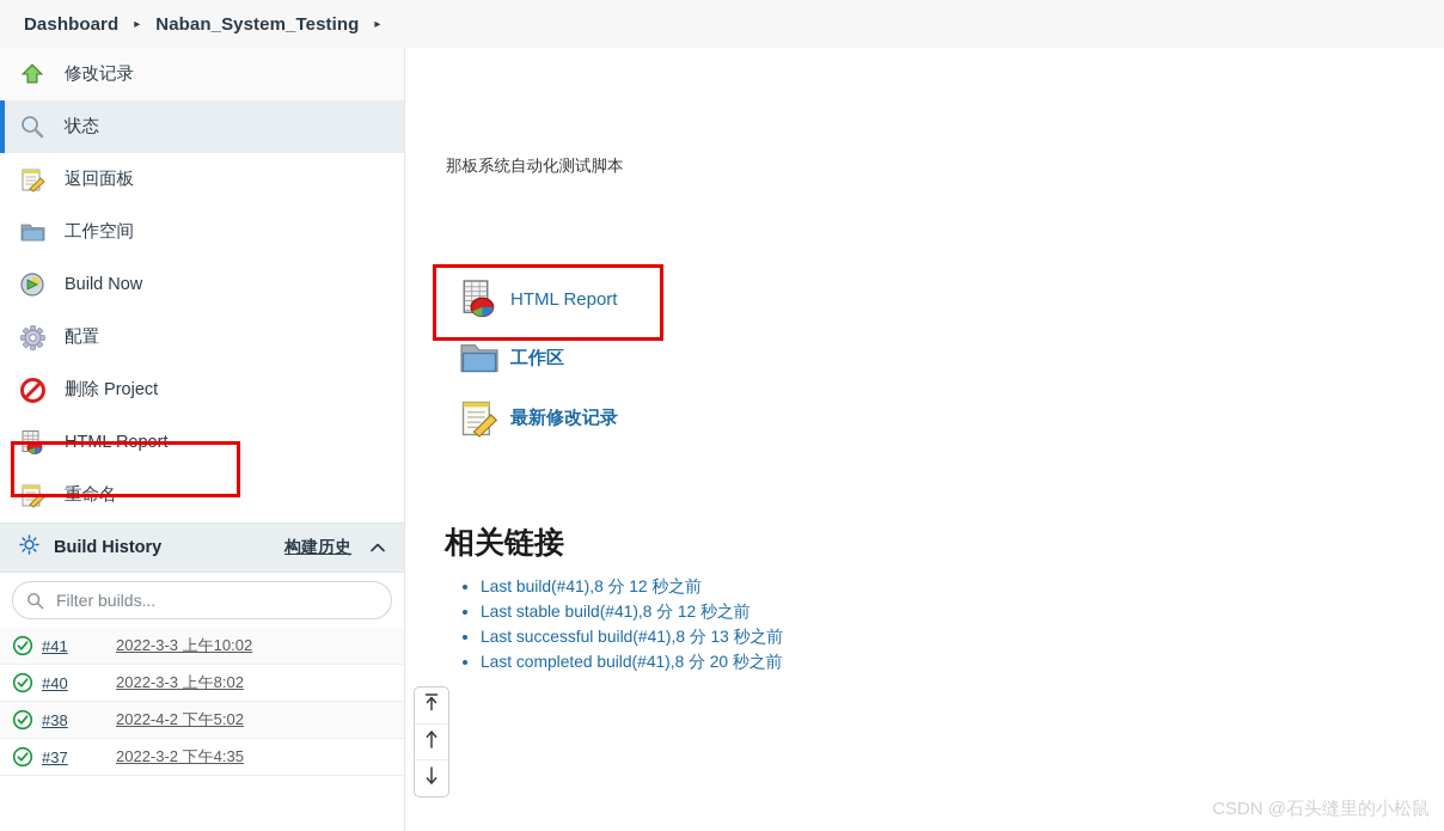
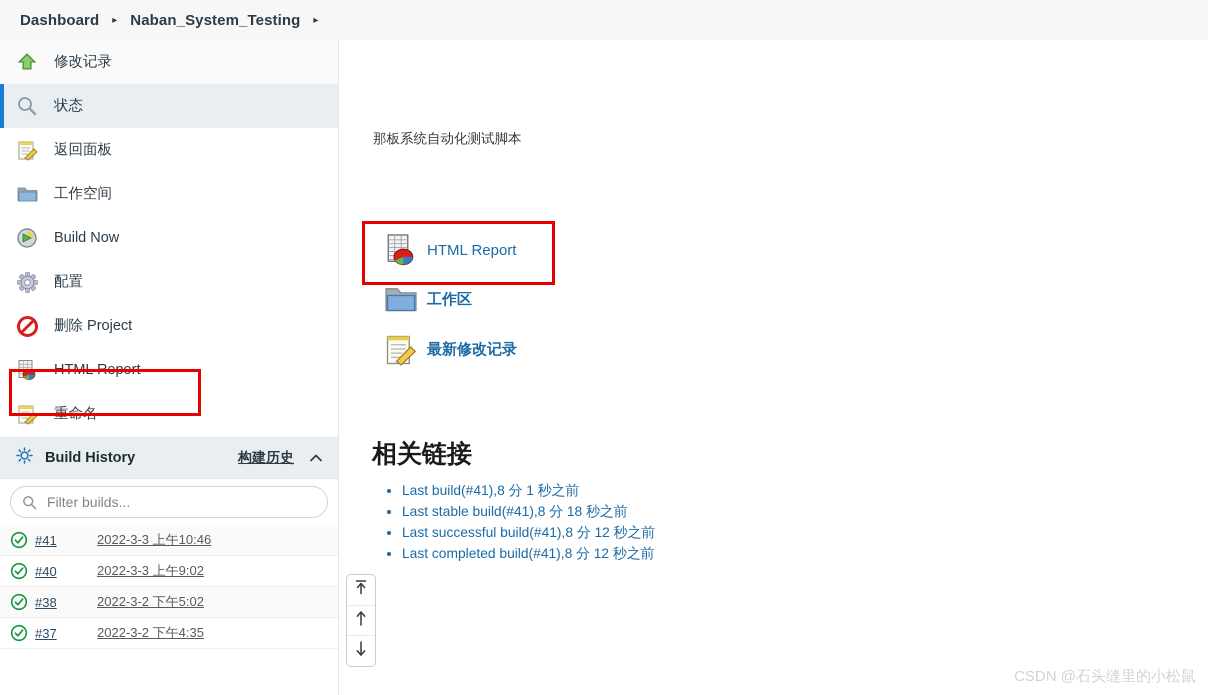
  Dashboard
  ▸
  Naban_System_Testing
  ▸
  修改记录
  状态
  返回面板
  工作空间
  Build Now
  配置
  删除 Project
  HTML Report
  重命名
  Build History
  构建历史
  Filter builds...
  #41
- 2022-3-3 上午10:02
+ 2022-3-3 上午10:46
  #40
- 2022-3-3 上午8:02
+ 2022-3-3 上午9:02
  #38
- 2022-4-2 下午5:02
+ 2022-3-2 下午5:02
  #37
  2022-3-2 下午4:35
  那板系统自动化测试脚本
  HTML Report
  工作区
  最新修改记录
  相关链接
- Last build(#41),8 分 12 秒之前
+ Last build(#41),8 分 1 秒之前
- Last stable build(#41),8 分 12 秒之前
+ Last stable build(#41),8 分 18 秒之前
- Last successful build(#41),8 分 13 秒之前
+ Last successful build(#41),8 分 12 秒之前
- Last completed build(#41),8 分 20 秒之前
+ Last completed build(#41),8 分 12 秒之前
  CSDN @石头缝里的小松鼠
